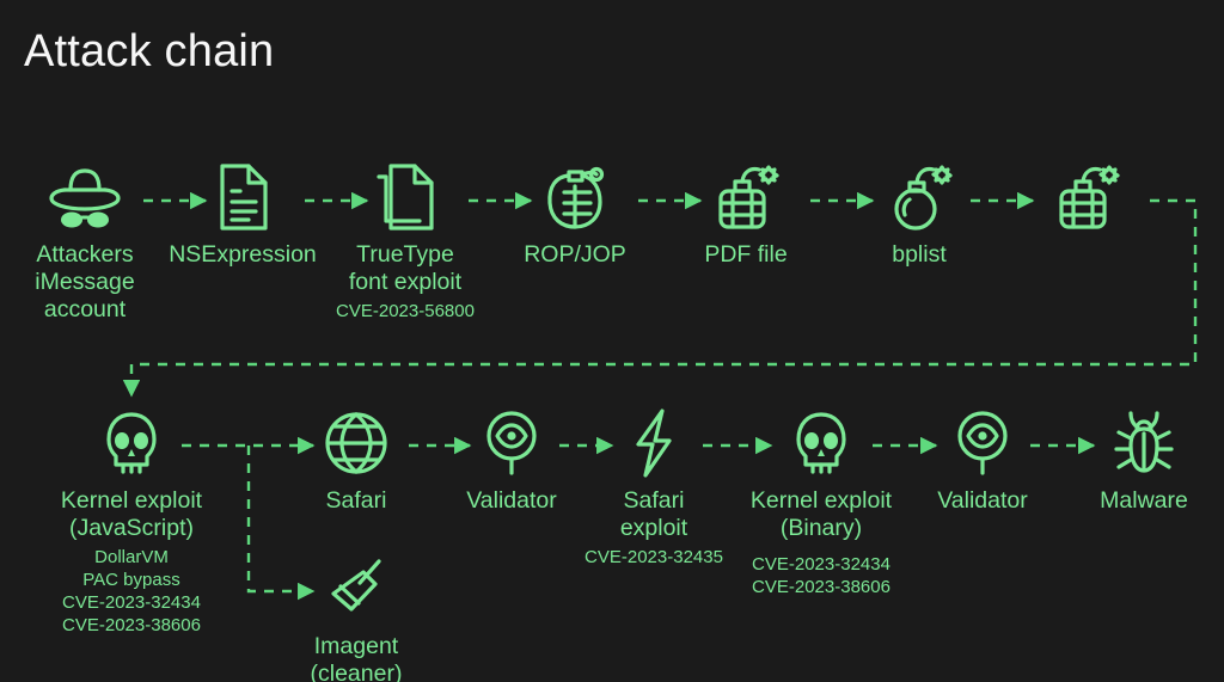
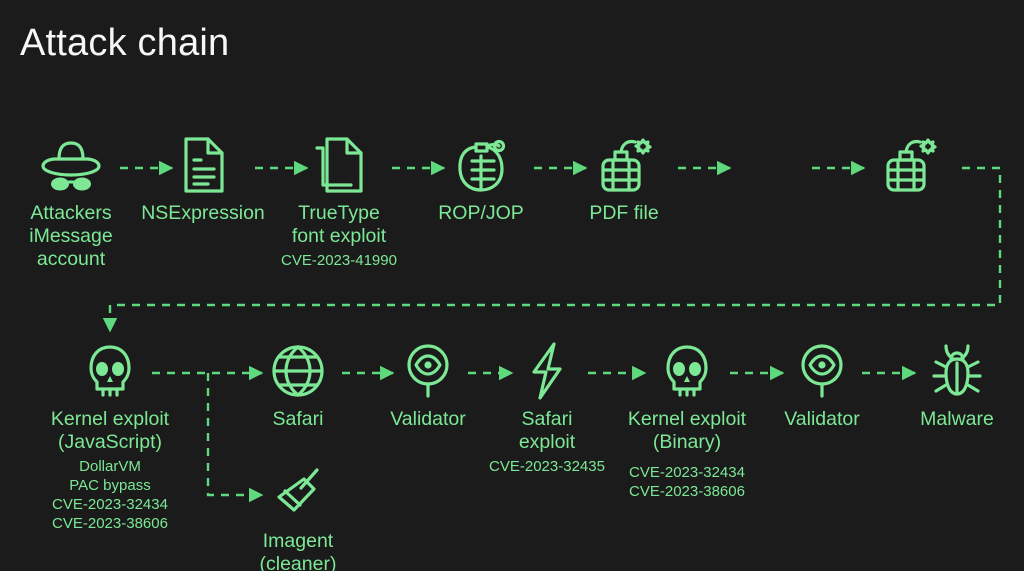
  Attack chain
  Attackers
  iMessage
  account
  NSExpression
  TrueType
  font exploit
- CVE-2023-56800
+ CVE-2023-41990
  ROP/JOP
  PDF file
- bplist
  Kernel exploit
  (JavaScript)
  DollarVM
  PAC bypass
  CVE-2023-32434
  CVE-2023-38606
  Safari
  Validator
  Safari
  exploit
  CVE-2023-32435
  Kernel exploit
  (Binary)
  CVE-2023-32434
  CVE-2023-38606
  Validator
  Imagent
  (cleaner)
  Malware
